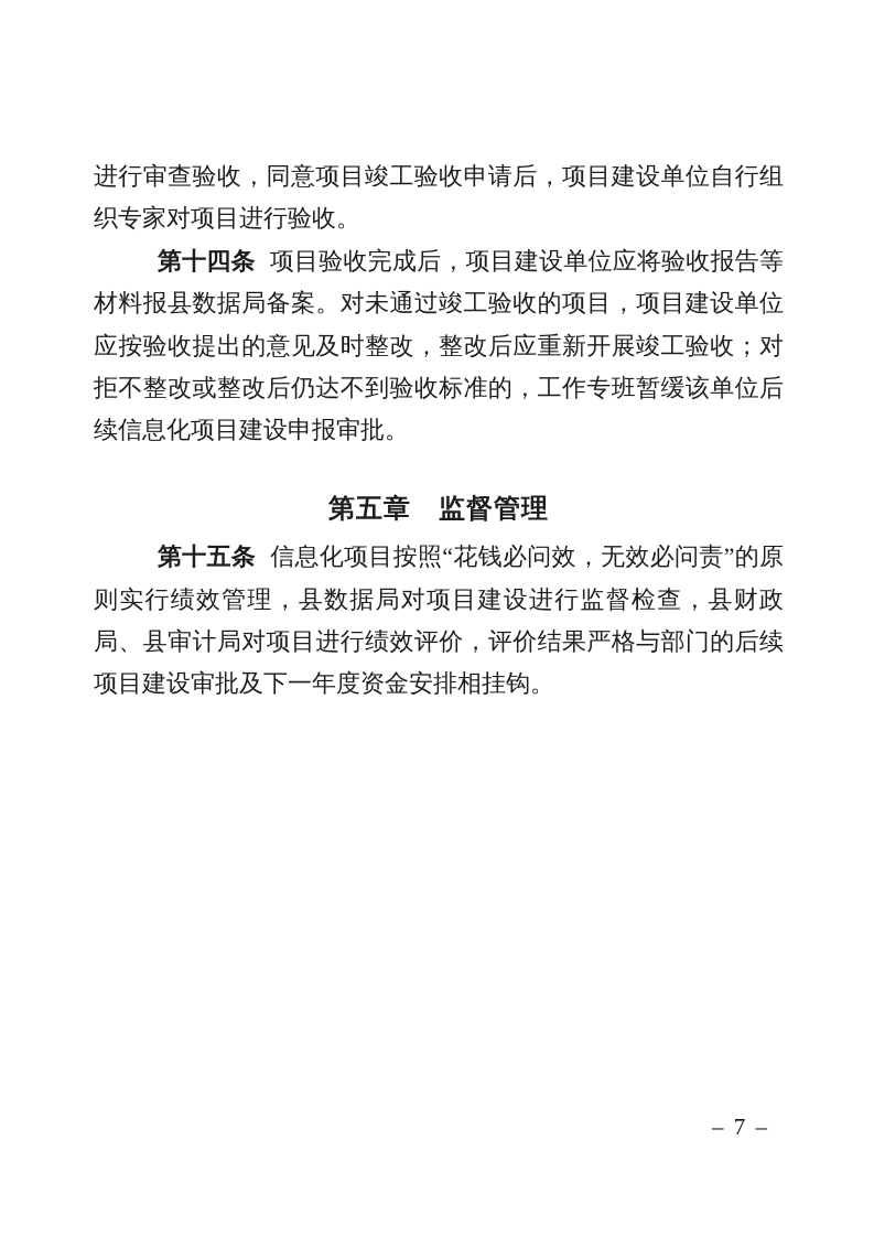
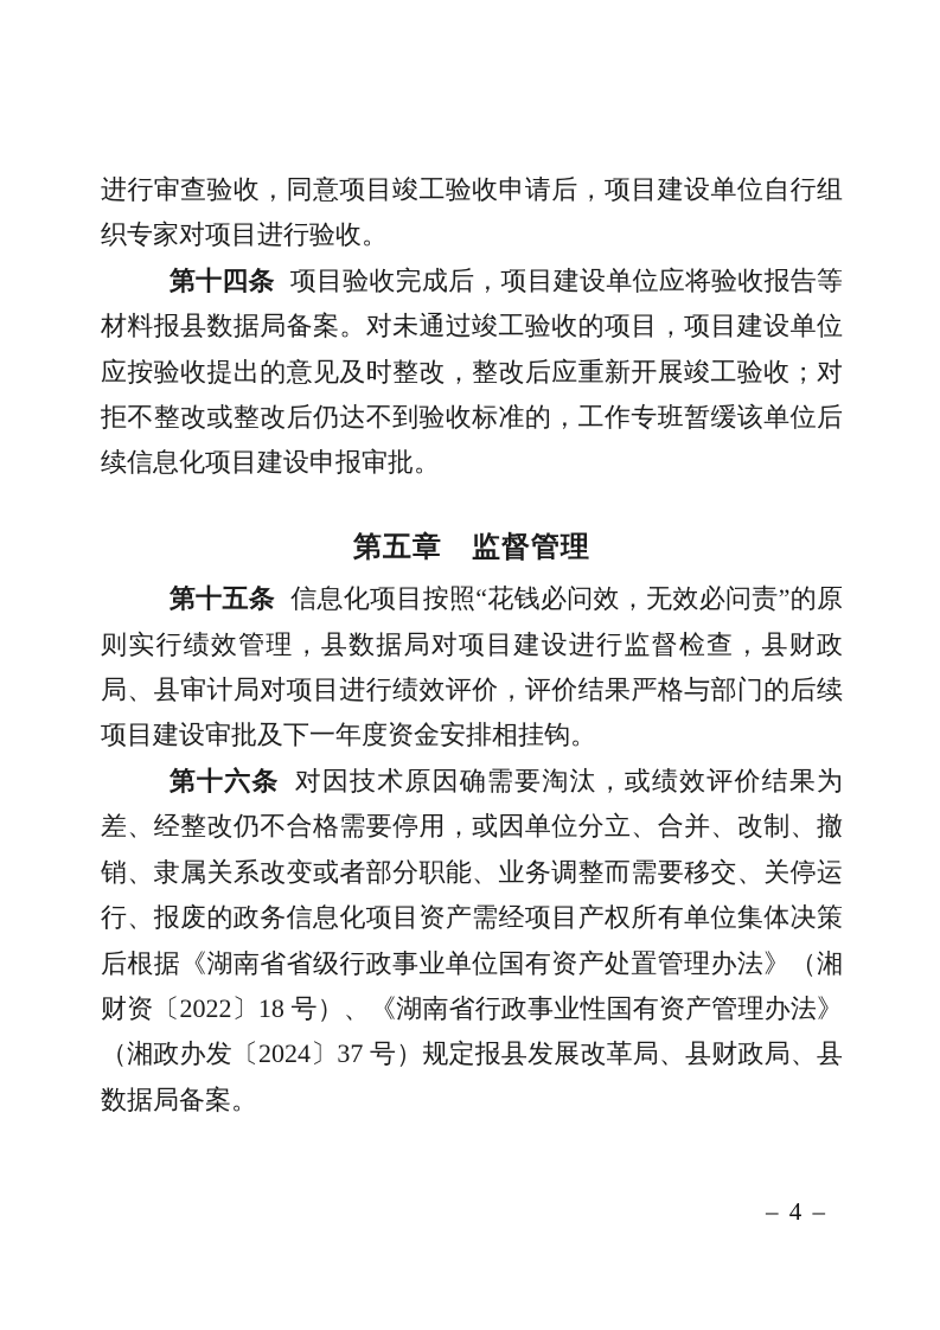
  进行审查验收，同意项目竣工验收申请后，项目建设单位自行组织专家对项目进行验收。
  第十四条 项目验收完成后，项目建设单位应将验收报告等材料报县数据局备案。对未通过竣工验收的项目，项目建设单位应按验收提出的意见及时整改，整改后应重新开展竣工验收；对拒不整改或整改后仍达不到验收标准的，工作专班暂缓该单位后续信息化项目建设申报审批。
  第五章 监督管理
  第十五条 信息化项目按照“花钱必问效，无效必问责”的原则实行绩效管理，县数据局对项目建设进行监督检查，县财政局、县审计局对项目进行绩效评价，评价结果严格与部门的后续项目建设审批及下一年度资金安排相挂钩。
+ 第十六条 对因技术原因确需要淘汰，或绩效评价结果为差、经整改仍不合格需要停用，或因单位分立、合并、改制、撤销、隶属关系改变或者部分职能、业务调整而需要移交、关停运行、报废的政务信息化项目资产需经项目产权所有单位集体决策后根据《湖南省省级行政事业单位国有资产处置管理办法》（湘财资〔2022〕18 号）、《湖南省行政事业性国有资产管理办法》（湘政办发〔2024〕37 号）规定报县发展改革局、县财政局、县数据局备案。
- – 7 –
+ – 4 –
